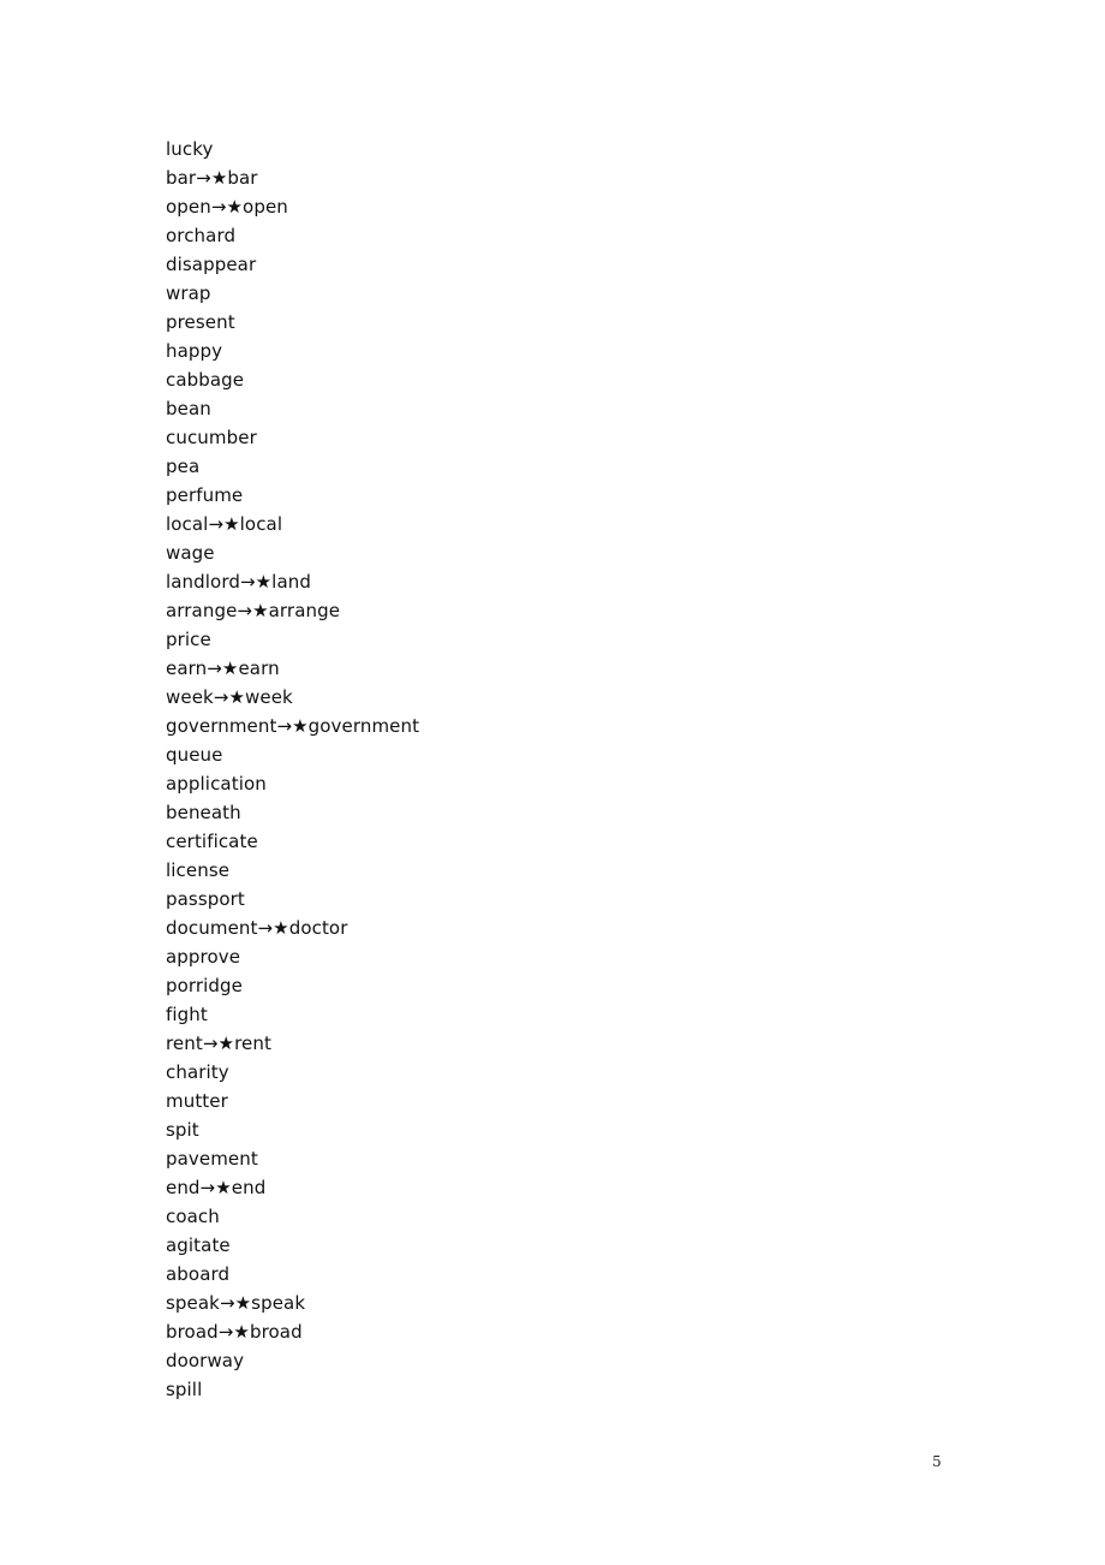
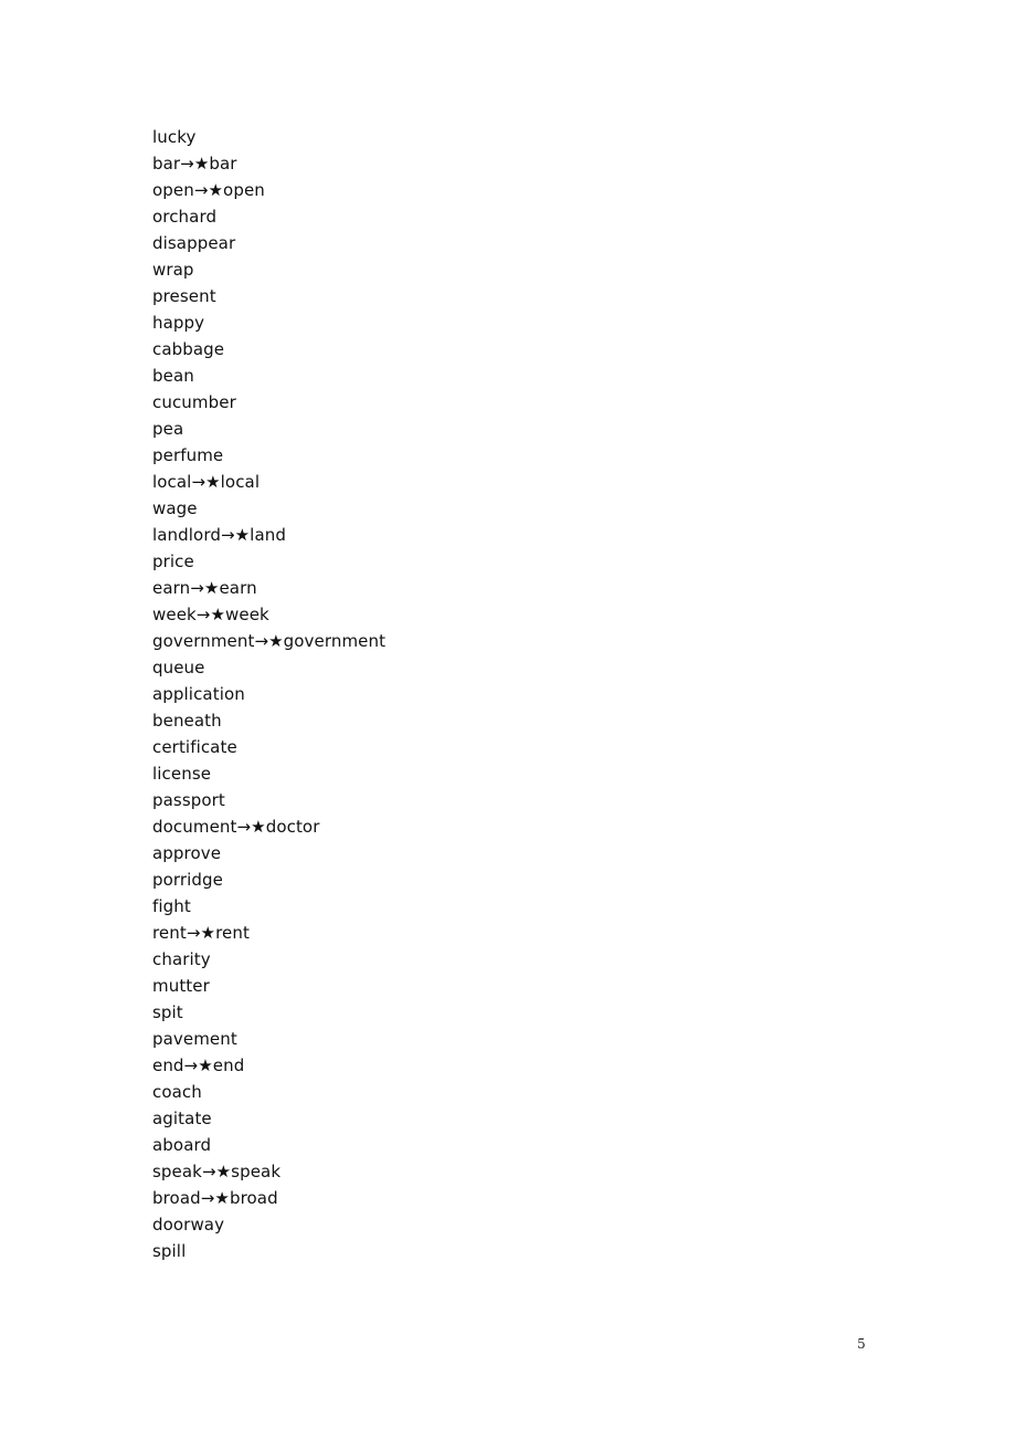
  lucky
  bar→★bar
  open→★open
  orchard
  disappear
  wrap
  present
  happy
  cabbage
  bean
  cucumber
  pea
  perfume
  local→★local
  wage
  landlord→★land
- arrange→★arrange
  price
  earn→★earn
  week→★week
  government→★government
  queue
  application
  beneath
  certificate
  license
  passport
  document→★doctor
  approve
  porridge
  fight
  rent→★rent
  charity
  mutter
  spit
  pavement
  end→★end
  coach
  agitate
  aboard
  speak→★speak
  broad→★broad
  doorway
  spill
  5
